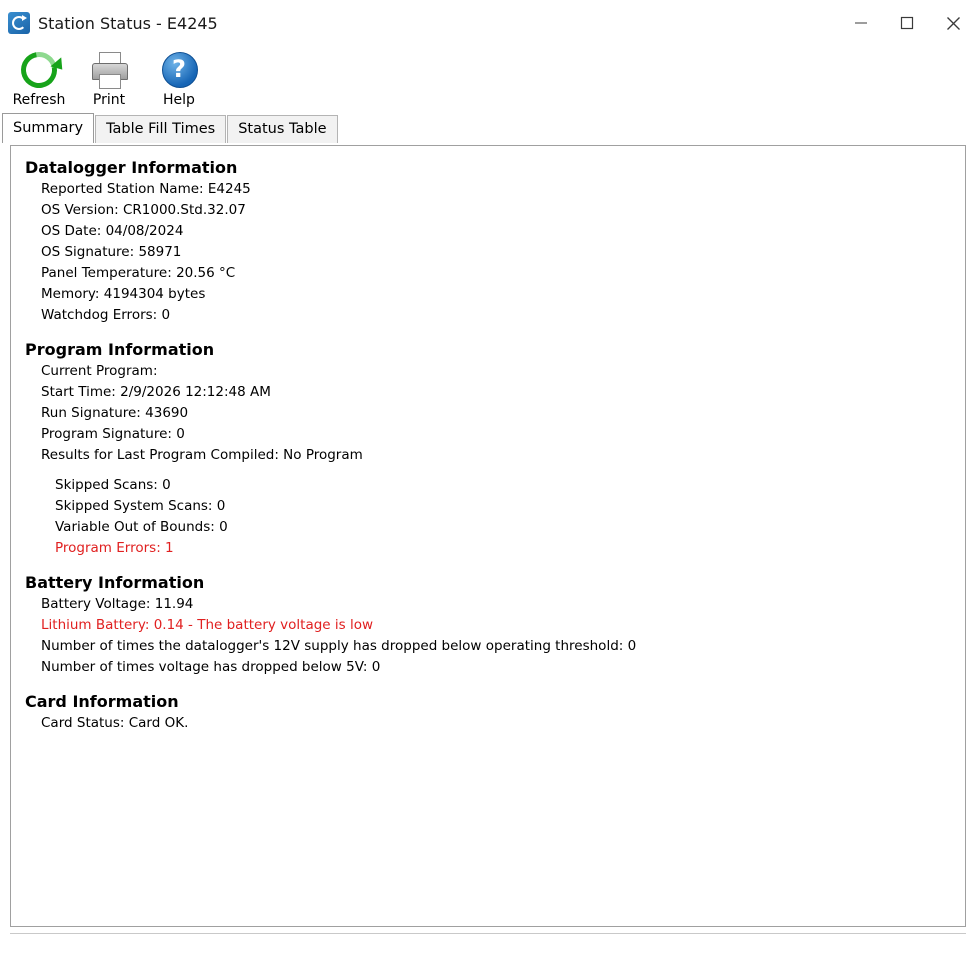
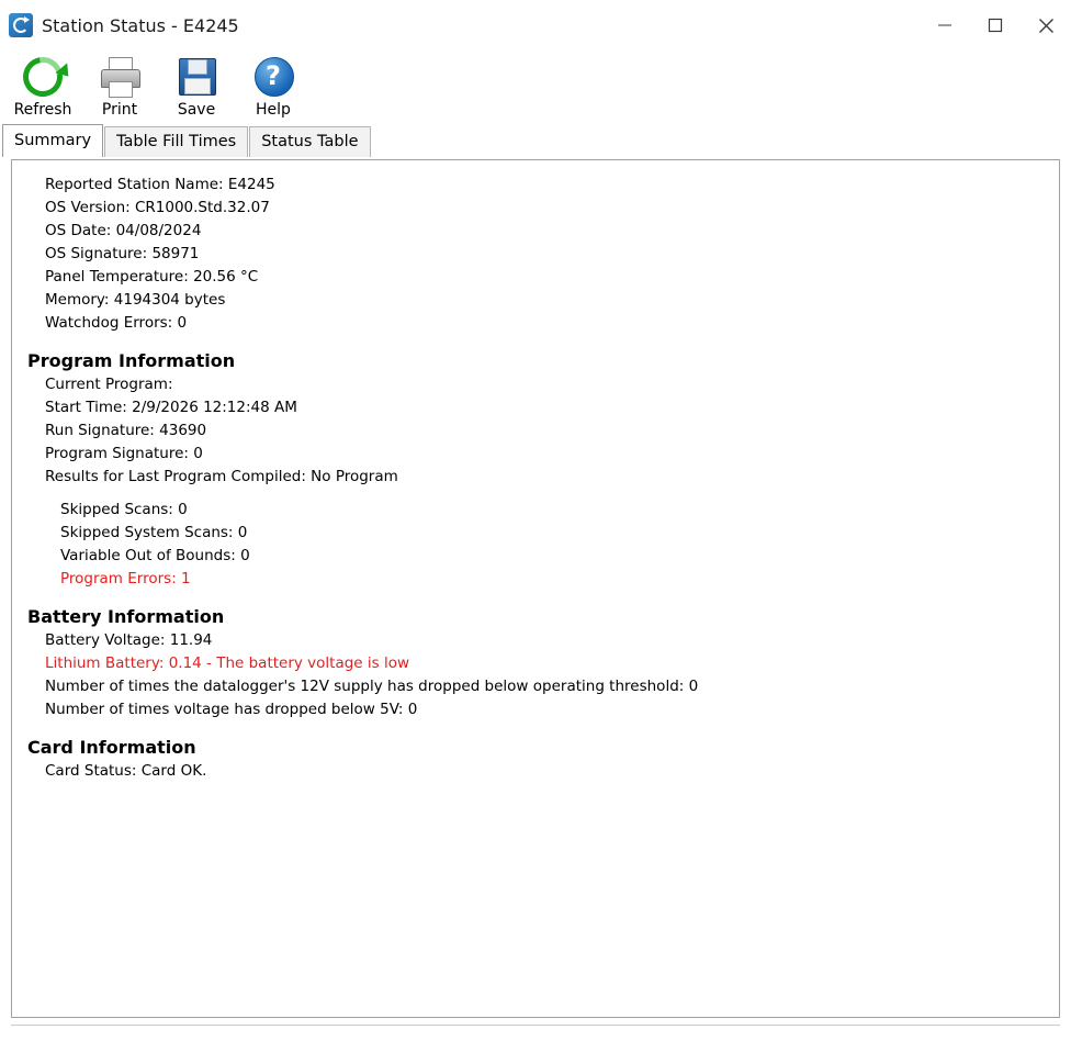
  Station Status - E4245
  Refresh
  Print
+ Save
  ?
  Help
  Summary
  Table Fill Times
  Status Table
- Datalogger Information
  Reported Station Name: E4245
  OS Version: CR1000.Std.32.07
  OS Date: 04/08/2024
  OS Signature: 58971
  Panel Temperature: 20.56 °C
  Memory: 4194304 bytes
  Watchdog Errors: 0
  Program Information
  Current Program:
  Start Time: 2/9/2026 12:12:48 AM
  Run Signature: 43690
  Program Signature: 0
  Results for Last Program Compiled: No Program
  Skipped Scans: 0
  Skipped System Scans: 0
  Variable Out of Bounds: 0
  Program Errors: 1
  Battery Information
  Battery Voltage: 11.94
  Lithium Battery: 0.14 - The battery voltage is low
  Number of times the datalogger's 12V supply has dropped below operating threshold: 0
  Number of times voltage has dropped below 5V: 0
  Card Information
  Card Status: Card OK.
